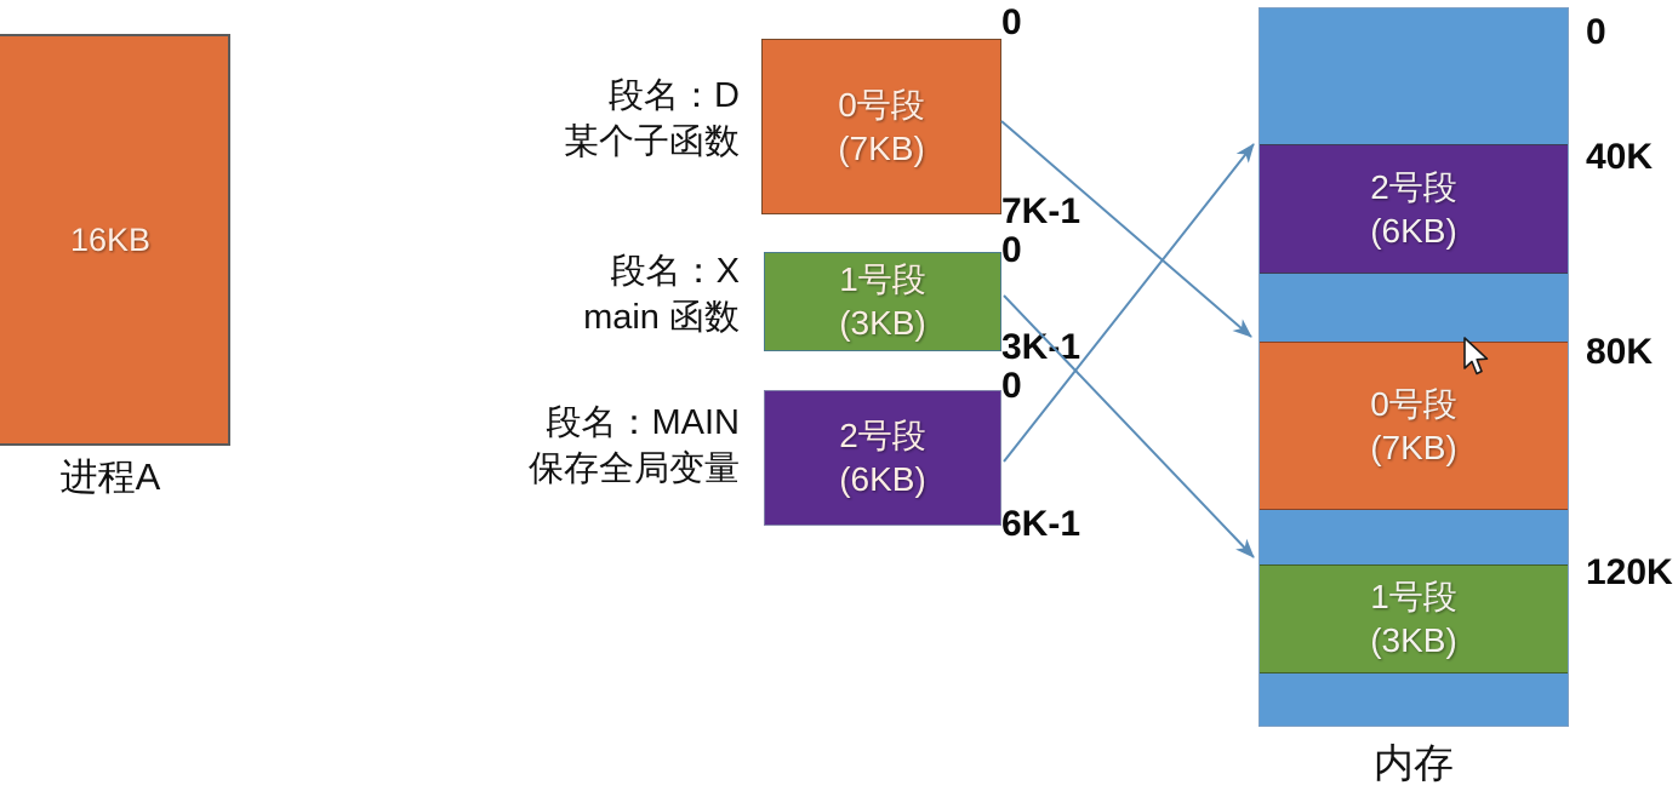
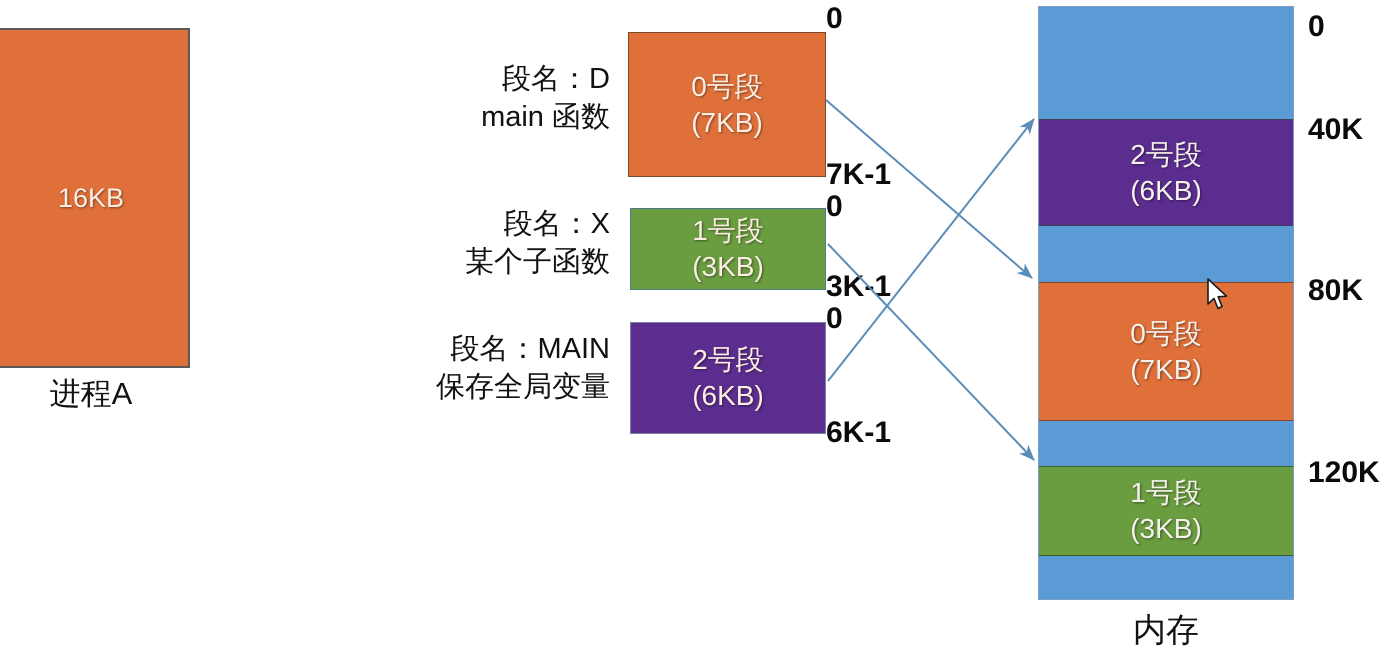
  16KB
  进程A
  段名：D
- 某个子函数
+ main 函数
  段名：X
- main 函数
+ 某个子函数
  段名：MAIN
  保存全局变量
  0号段
  (7KB)
  1号段
  (3KB)
  2号段
  (6KB)
  0
  7K-1
  0
  3K1
  0
  6K-1
  2号段
  (6KB)
  0号段
  (7KB)
  1号段
  (3KB)
  0
  40K
  80K
  120K
  内存
